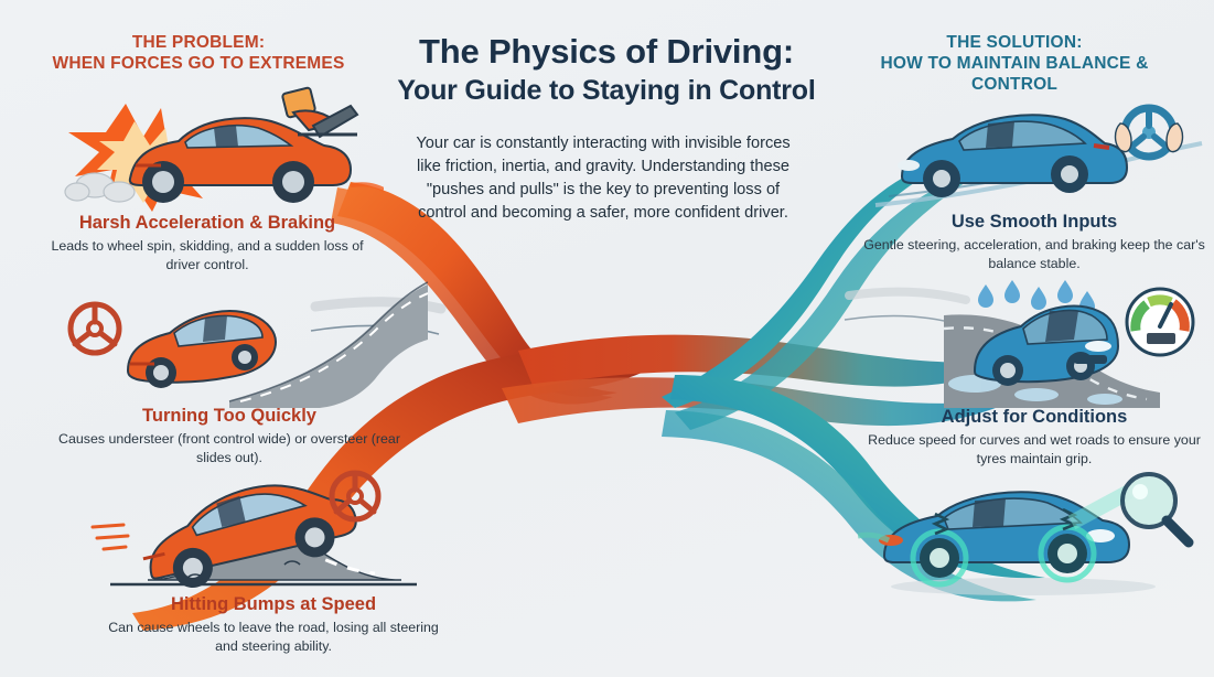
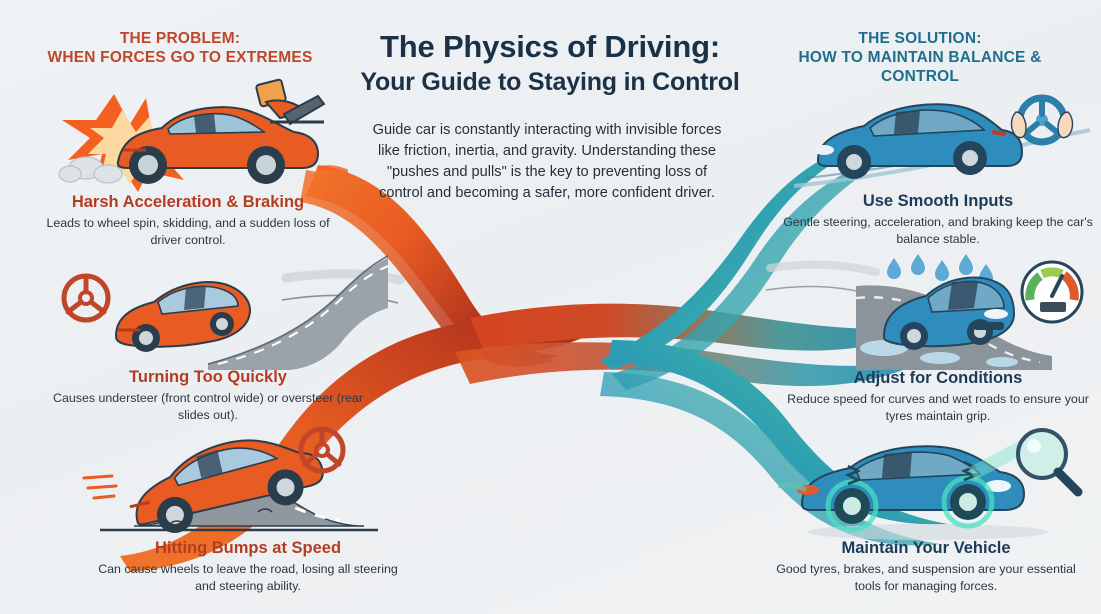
  THE PROBLEM:
  WHEN FORCES GO TO EXTREMES
  THE SOLUTION:
  HOW TO MAINTAIN BALANCE & CONTROL
  The Physics of Driving:
  Your Guide to Staying in Control
- Your car is constantly interacting with invisible forces like friction, inertia, and gravity. Understanding these "pushes and pulls" is the key to preventing loss of control and becoming a safer, more confident driver.
+ Guide car is constantly interacting with invisible forces like friction, inertia, and gravity. Understanding these "pushes and pulls" is the key to preventing loss of control and becoming a safer, more confident driver.
  Harsh Acceleration & Braking
  Leads to wheel spin, skidding, and a sudden loss of driver control.
  Turning Too Quickly
  Causes understeer (front control wide) or oversteer (rear slides out).
  Hitting Bumps at Speed
  Can cause wheels to leave the road, losing all steering and steering ability.
  Use Smooth Inputs
  Gentle steering, acceleration, and braking keep the car's balance stable.
  Adjust for Conditions
  Reduce speed for curves and wet roads to ensure your tyres maintain grip.
+ Maintain Your Vehicle
+ Good tyres, brakes, and suspension are your essential tools for managing forces.
